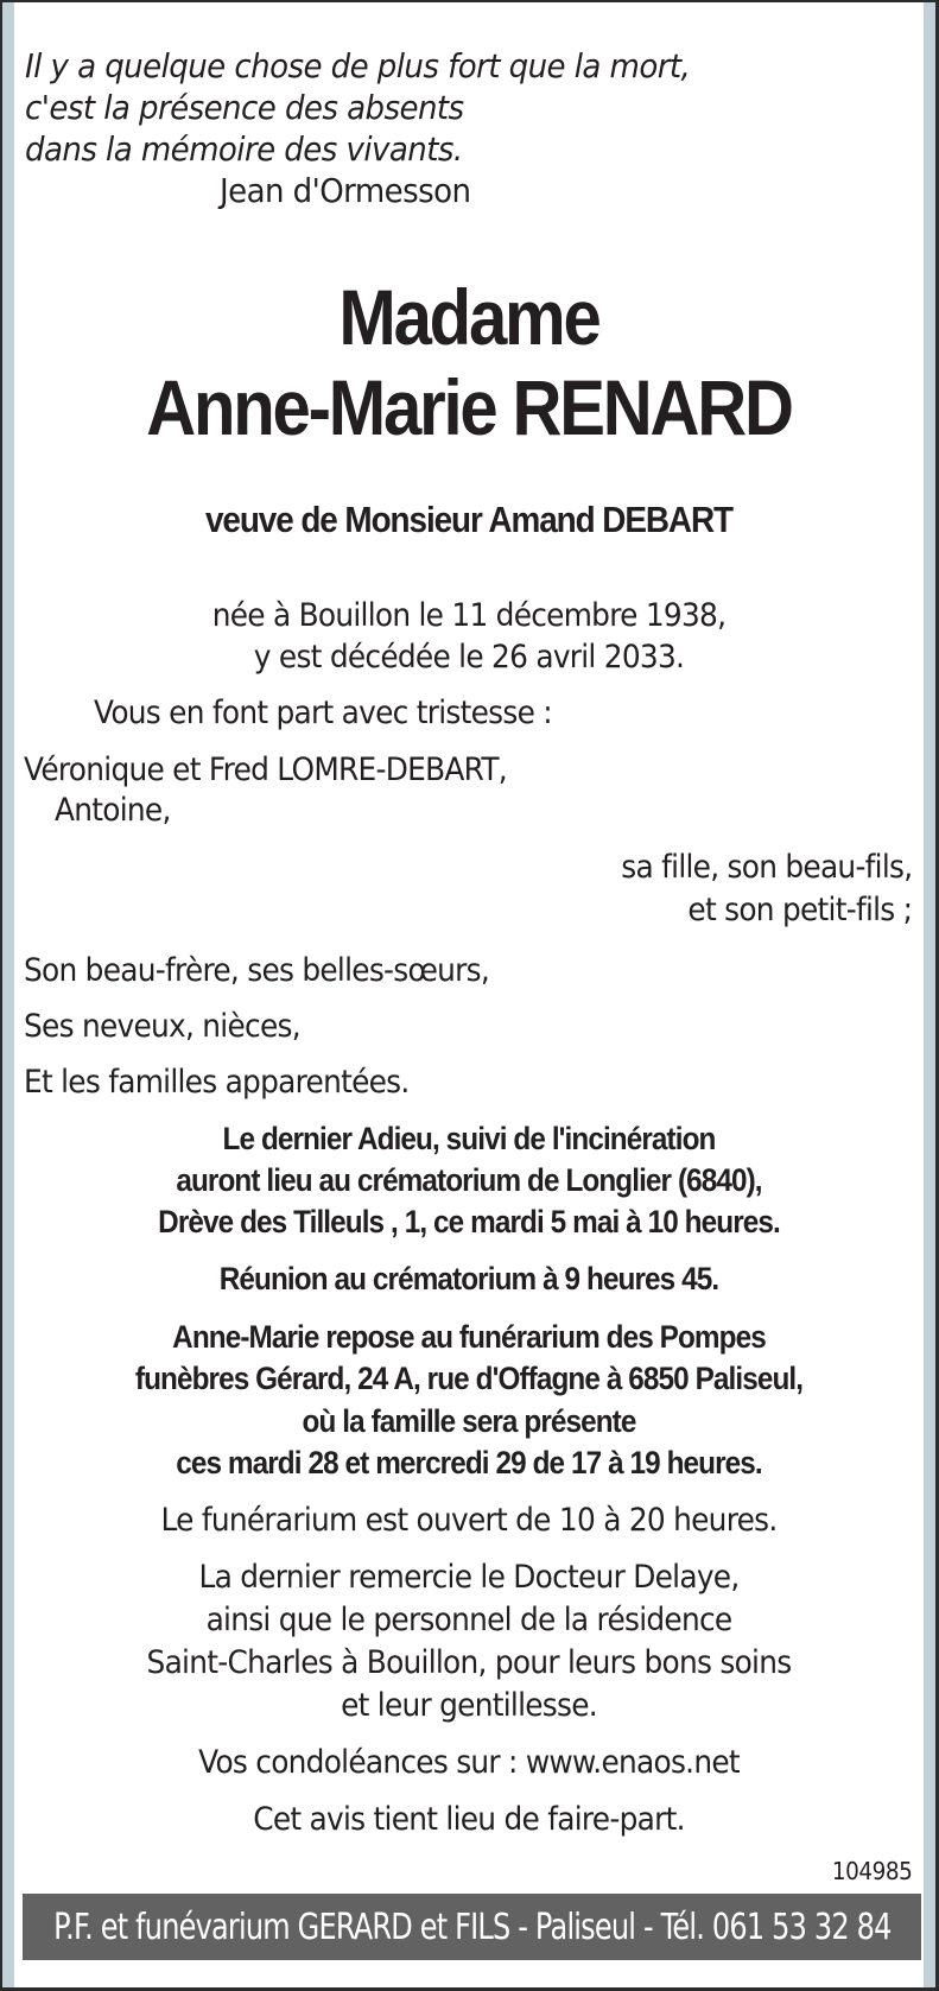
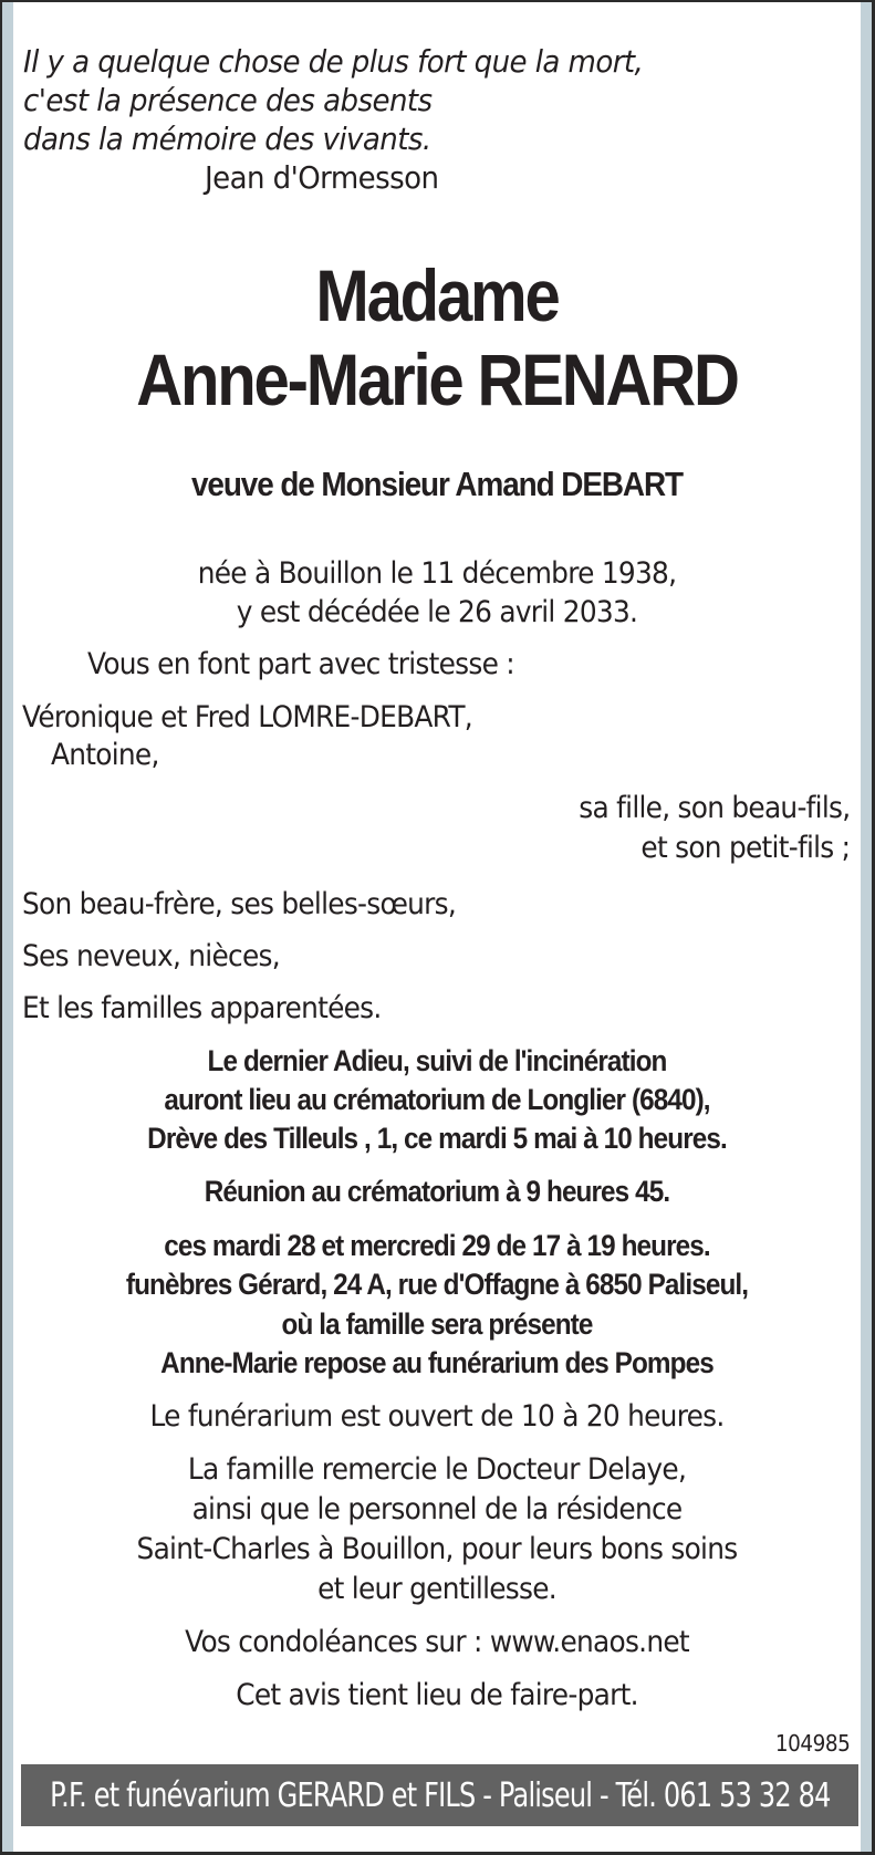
  Il y a quelque chose de plus fort que la mort,
  c'est la présence des absents
  dans la mémoire des vivants.
  Jean d'Ormesson
  Madame
  Anne-Marie RENARD
  veuve de Monsieur Amand DEBART
  née à Bouillon le 11 décembre 1938,
  y est décédée le 26 avril 2033.
  Vous en font part avec tristesse :
  Véronique et Fred LOMRE-DEBART,
  Antoine,
  sa fille, son beau-fils,
  et son petit-fils ;
  Son beau-frère, ses belles-sœurs,
  Ses neveux, nièces,
  Et les familles apparentées.
  Le dernier Adieu, suivi de l'incinération
  auront lieu au crématorium de Longlier (6840),
  Drève des Tilleuls , 1, ce mardi 5 mai à 10 heures.
  Réunion au crématorium à 9 heures 45.
- Anne-Marie repose au funérarium des Pompes
+ ces mardi 28 et mercredi 29 de 17 à 19 heures.
  funèbres Gérard, 24 A, rue d'Offagne à 6850 Paliseul,
  où la famille sera présente
- ces mardi 28 et mercredi 29 de 17 à 19 heures.
+ Anne-Marie repose au funérarium des Pompes
  Le funérarium est ouvert de 10 à 20 heures.
- La dernier remercie le Docteur Delaye,
+ La famille remercie le Docteur Delaye,
  ainsi que le personnel de la résidence
  Saint-Charles à Bouillon, pour leurs bons soins
  et leur gentillesse.
  Vos condoléances sur : www.enaos.net
  Cet avis tient lieu de faire-part.
  104985
  P.F. et funévarium GERARD et FILS - Paliseul - Tél. 061 53 32 84
